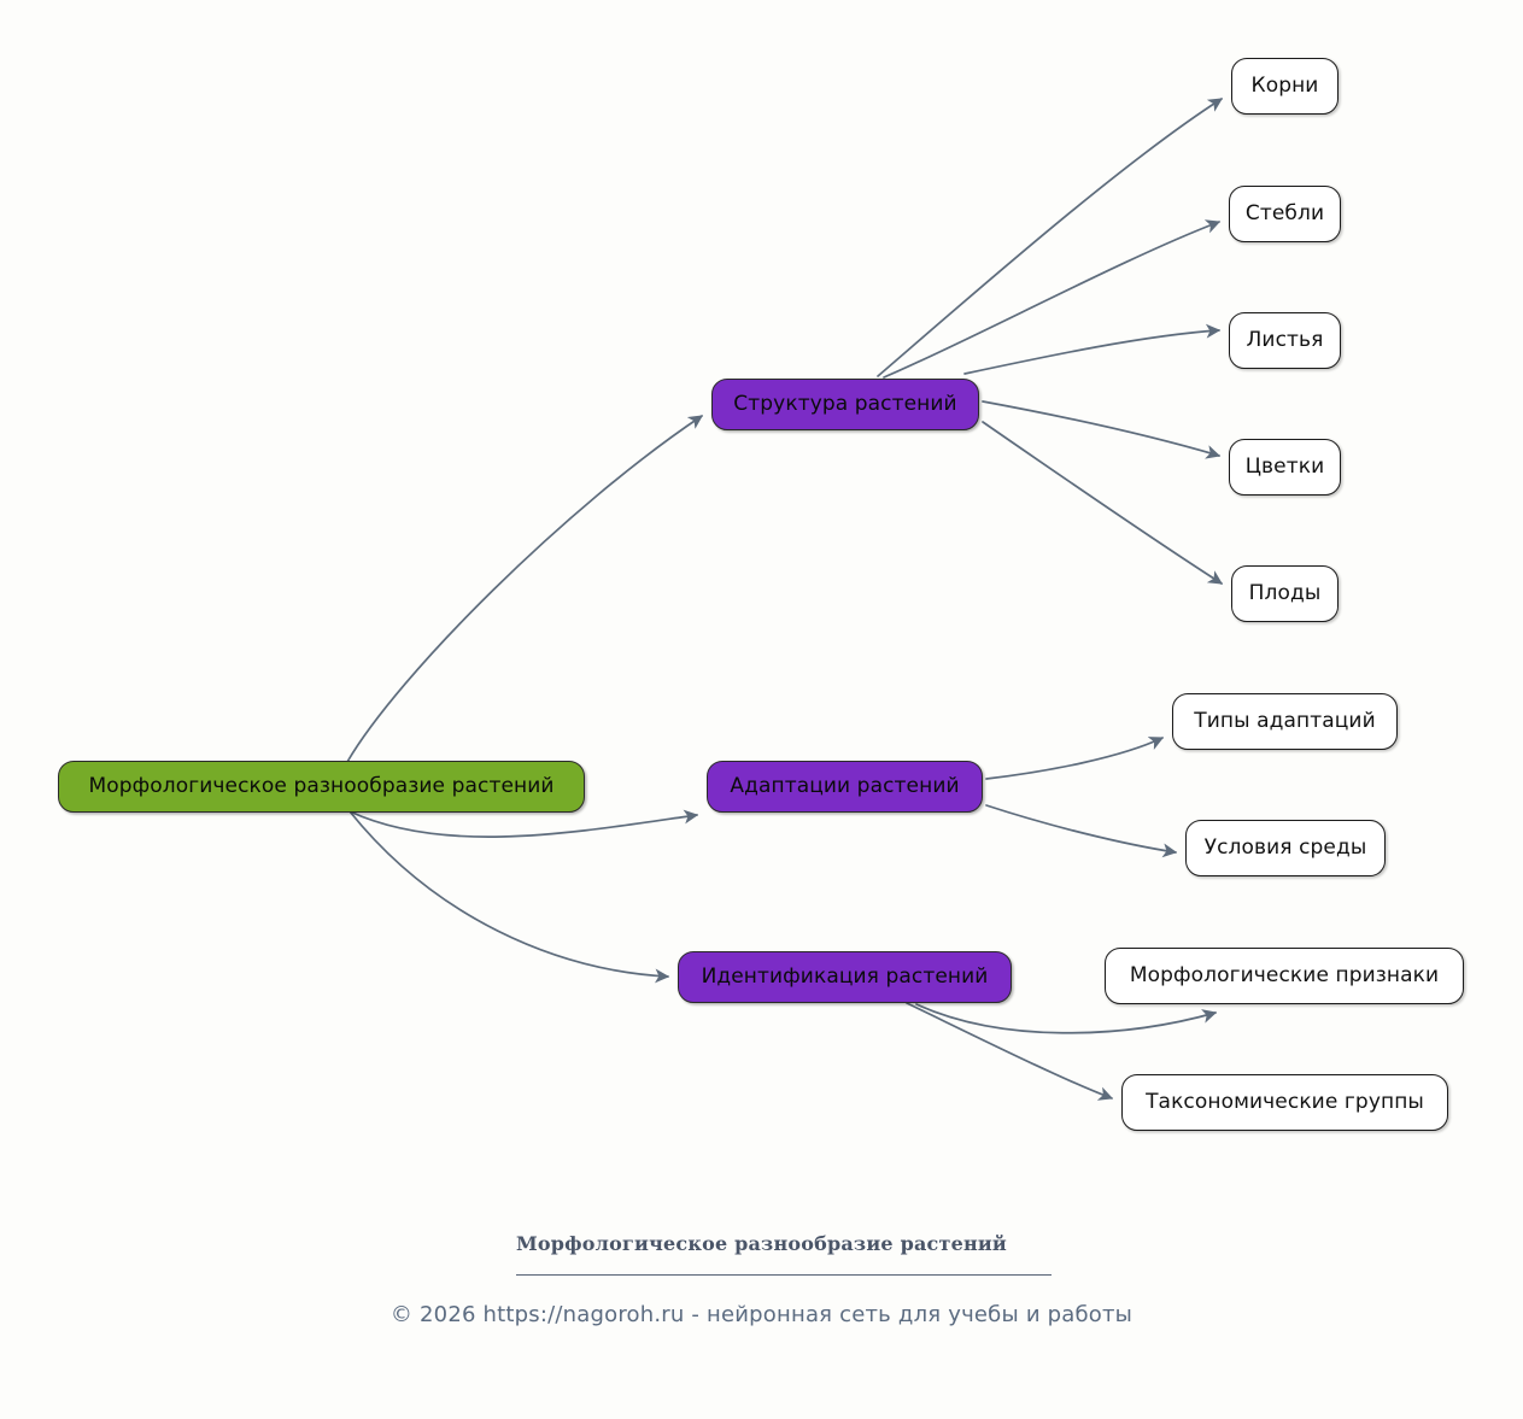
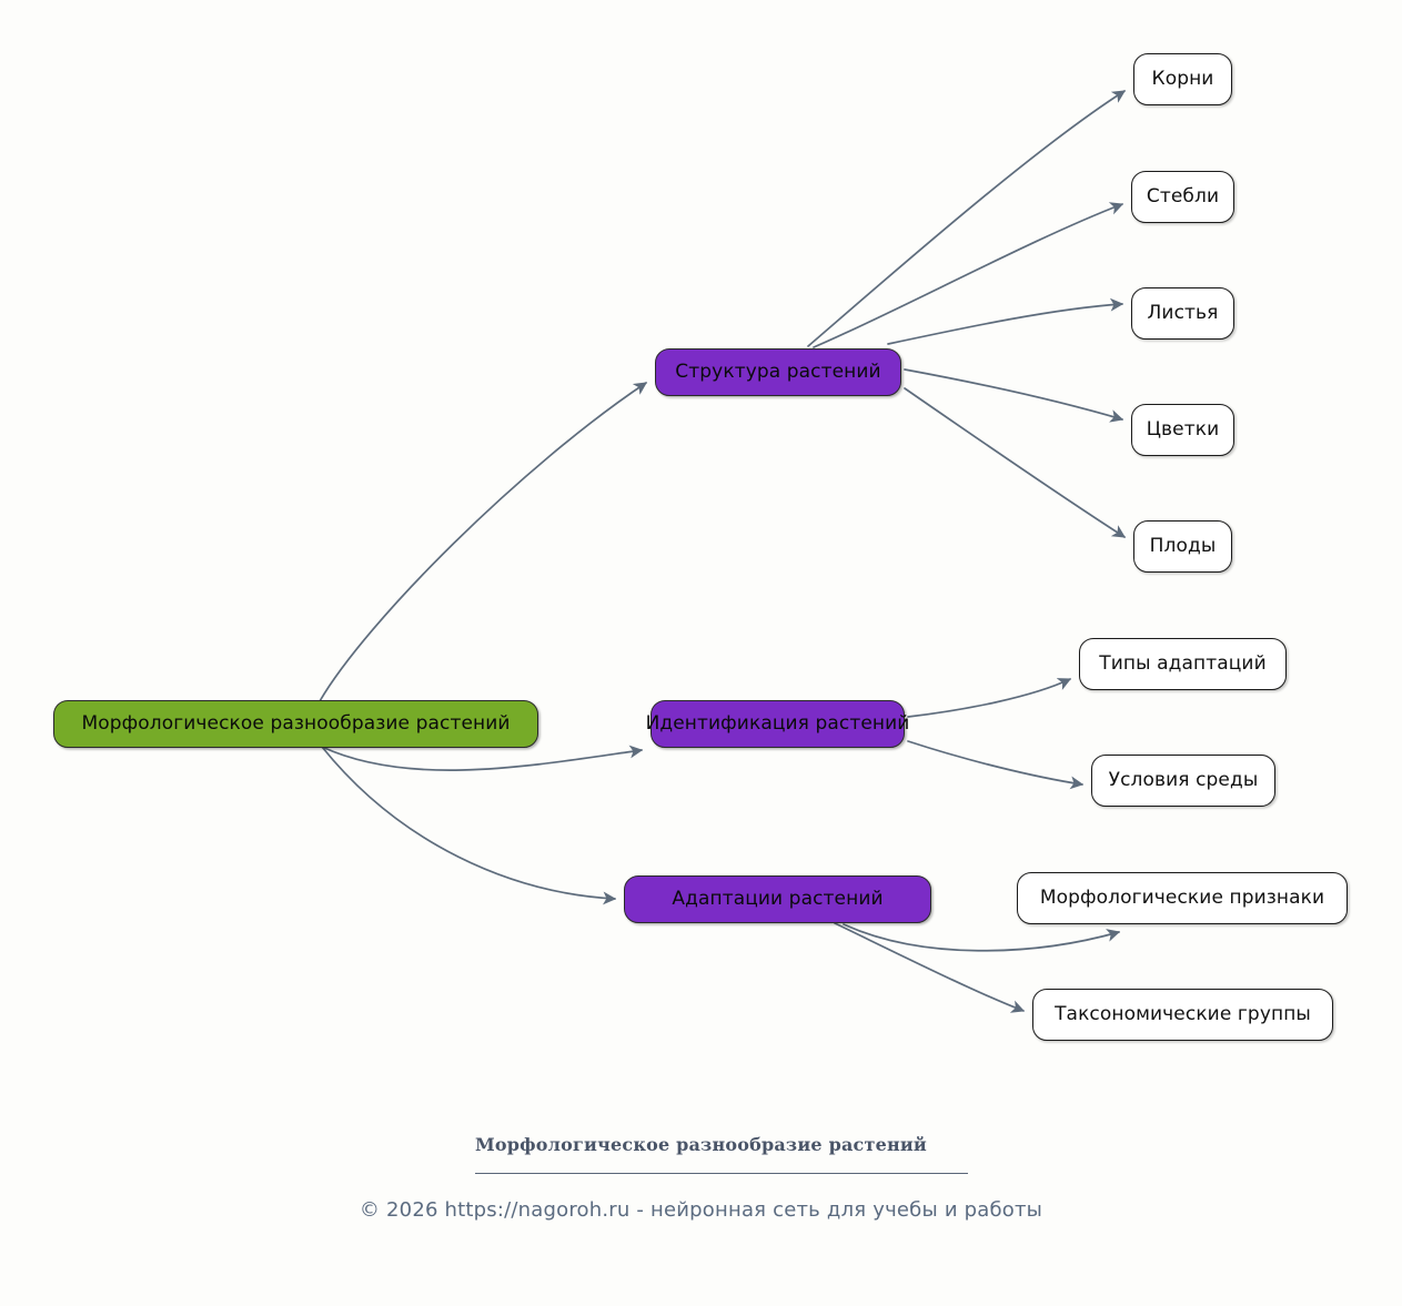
  Морфологическое разнообразие растений
  Структура растений
  Корни
  Стебли
  Листья
  Цветки
  Плоды
- Адаптации растений
+ Идентификация растений
  Типы адаптаций
  Условия среды
- Идентификация растений
+ Адаптации растений
  Морфологические признаки
  Таксономические группы
  Морфологическое разнообразие растений
  © 2026 https://nagoroh.ru - нейронная сеть для учебы и работы
